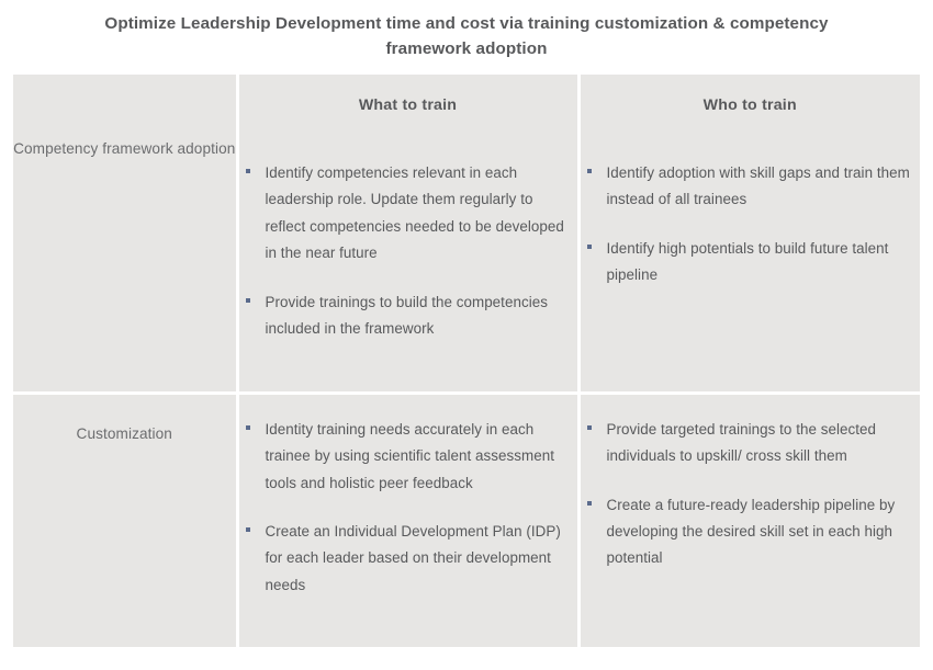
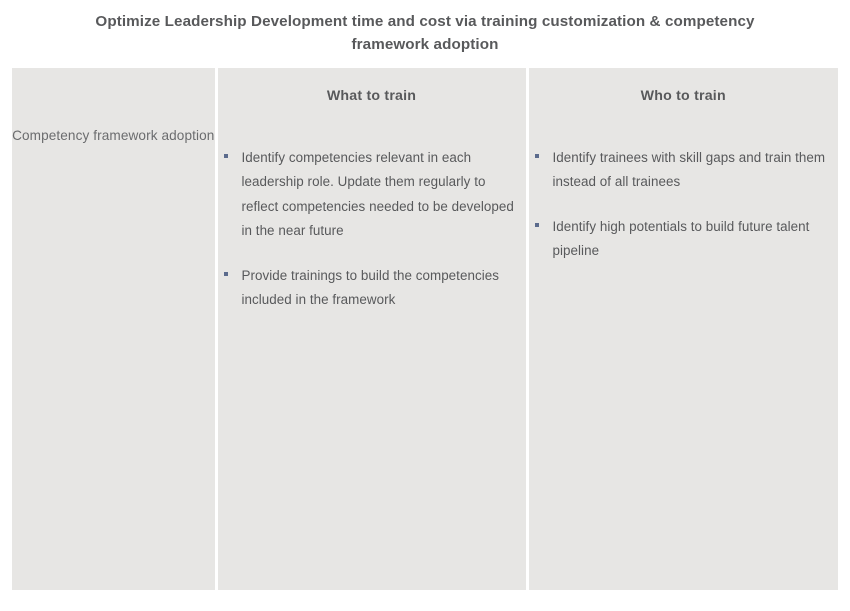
  Optimize Leadership Development time and cost via training customization & competency framework adoption
  	What to train	Who to train
- Competency framework adoption	Identify competencies relevant in each leadership role. Update them regularly to reflect competencies needed to be developed in the near future Provide trainings to build the competencies included in the framework	Identify adoption with skill gaps and train them instead of all trainees Identify high potentials to build future talent pipeline
+ Competency framework adoption	Identify competencies relevant in each leadership role. Update them regularly to reflect competencies needed to be developed in the near future Provide trainings to build the competencies included in the framework	Identify trainees with skill gaps and train them instead of all trainees Identify high potentials to build future talent pipeline
- Customization	Identity training needs accurately in each trainee by using scientific talent assessment tools and holistic peer feedback Create an Individual Development Plan (IDP) for each leader based on their development needs	Provide targeted trainings to the selected individuals to upskill/ cross skill them Create a future-ready leadership pipeline by developing the desired skill set in each high potential
